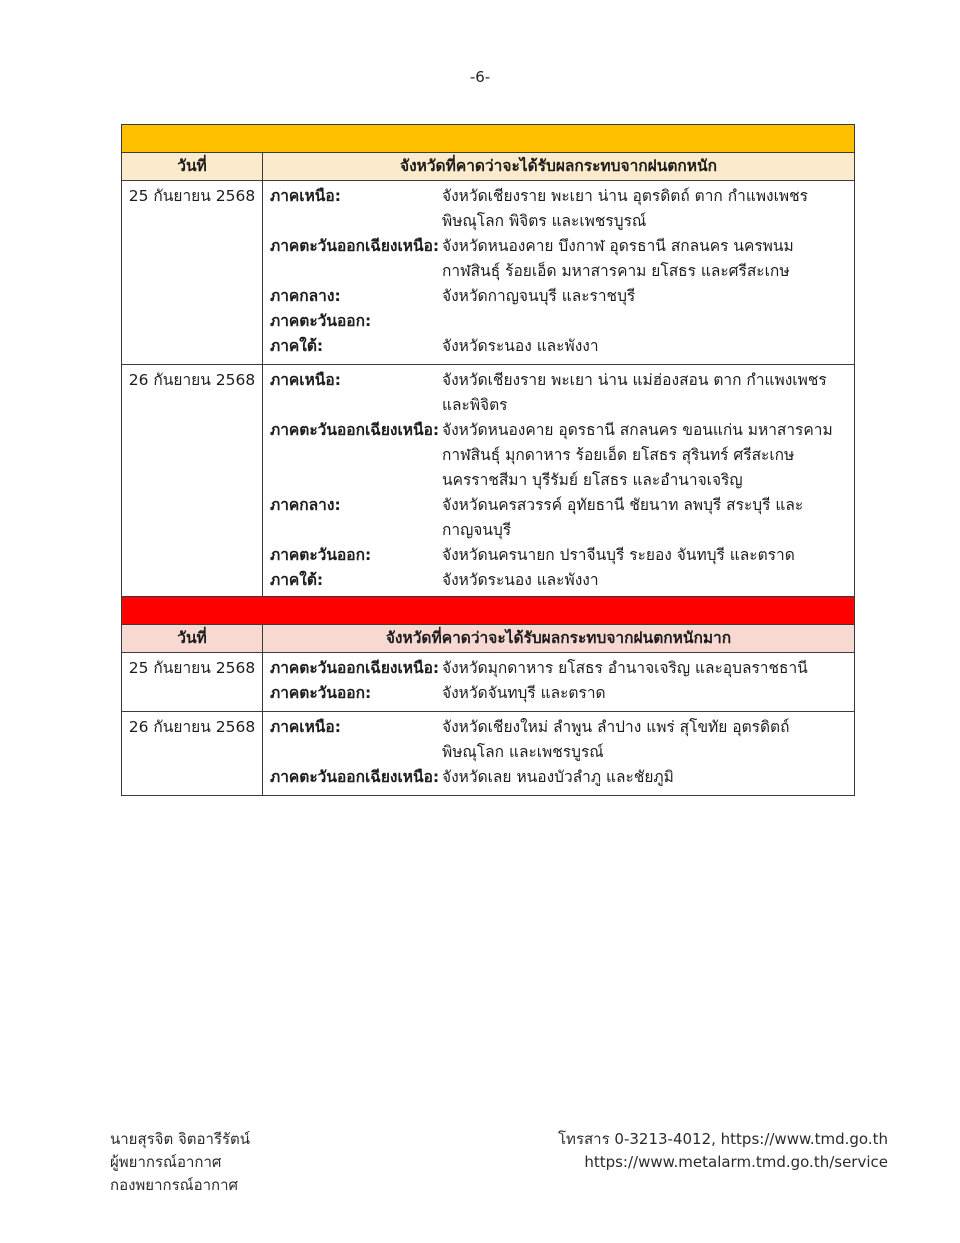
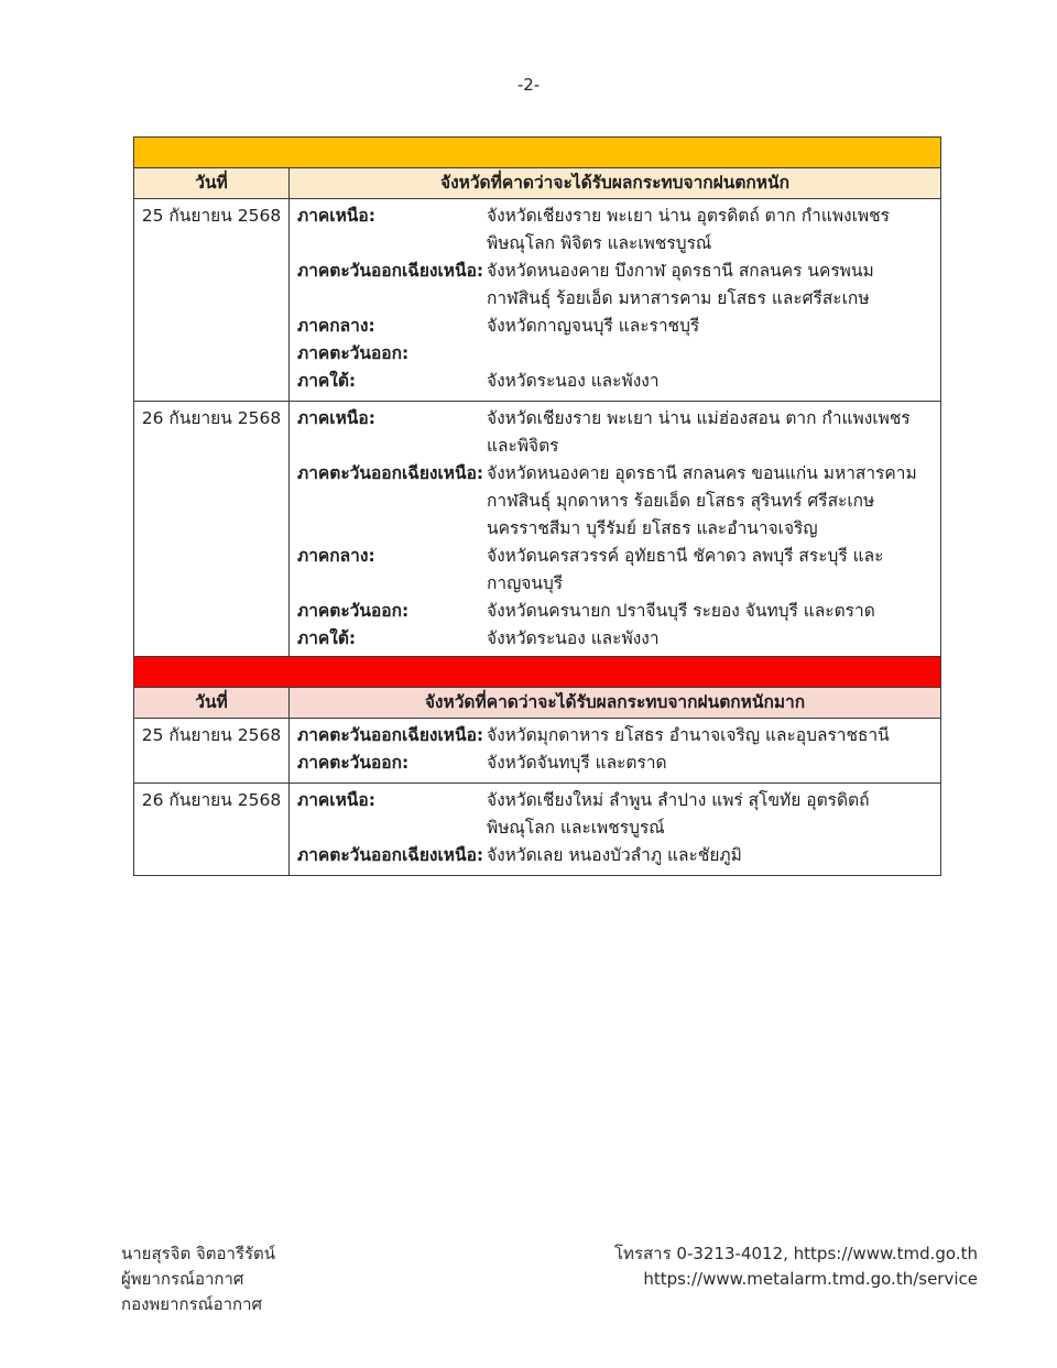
- -6-
+ -2-
  วันที่
  จังหวัดที่คาดว่าจะได้รับผลกระทบจากฝนตกหนัก
  25 กันยายน 2568
  ภาคเหนือ:
  จังหวัดเชียงราย พะเยา น่าน อุตรดิตถ์ ตาก กำแพงเพชร
  พิษณุโลก พิจิตร และเพชรบูรณ์
  ภาคตะวันออกเฉียงเหนือ:
  จังหวัดหนองคาย บึงกาฬ อุดรธานี สกลนคร นครพนม
  กาฬสินธุ์ ร้อยเอ็ด มหาสารคาม ยโสธร และศรีสะเกษ
  ภาคกลาง:
  จังหวัดกาญจนบุรี และราชบุรี
  ภาคตะวันออก:
  ภาคใต้:
  จังหวัดระนอง และพังงา
  26 กันยายน 2568
  ภาคเหนือ:
  จังหวัดเชียงราย พะเยา น่าน แม่ฮ่องสอน ตาก กำแพงเพชร และพิจิตร
  ภาคตะวันออกเฉียงเหนือ:
  จังหวัดหนองคาย อุดรธานี สกลนคร ขอนแก่น มหาสารคาม
  กาฬสินธุ์ มุกดาหาร ร้อยเอ็ด ยโสธร สุรินทร์ ศรีสะเกษ
  นครราชสีมา บุรีรัมย์ ยโสธร และอำนาจเจริญ
  ภาคกลาง:
- จังหวัดนครสวรรค์ อุทัยธานี ชัยนาท ลพบุรี สระบุรี และกาญจนบุรี
+ จังหวัดนครสวรรค์ อุทัยธานี ชัคาดว ลพบุรี สระบุรี และกาญจนบุรี
  ภาคตะวันออก:
  จังหวัดนครนายก ปราจีนบุรี ระยอง จันทบุรี และตราด
  ภาคใต้:
  จังหวัดระนอง และพังงา
  วันที่
  จังหวัดที่คาดว่าจะได้รับผลกระทบจากฝนตกหนักมาก
  25 กันยายน 2568
  ภาคตะวันออกเฉียงเหนือ:
  จังหวัดมุกดาหาร ยโสธร อำนาจเจริญ และอุบลราชธานี
  ภาคตะวันออก:
  จังหวัดจันทบุรี และตราด
  26 กันยายน 2568
  ภาคเหนือ:
  จังหวัดเชียงใหม่ ลำพูน ลำปาง แพร่ สุโขทัย อุตรดิตถ์
  พิษณุโลก และเพชรบูรณ์
  ภาคตะวันออกเฉียงเหนือ:
  จังหวัดเลย หนองบัวลำภู และชัยภูมิ
  นายสุรจิต จิตอารีรัตน์
  ผู้พยากรณ์อากาศ
  กองพยากรณ์อากาศ
  โทรสาร 0-3213-4012, https://www.tmd.go.th
  https://www.metalarm.tmd.go.th/service
